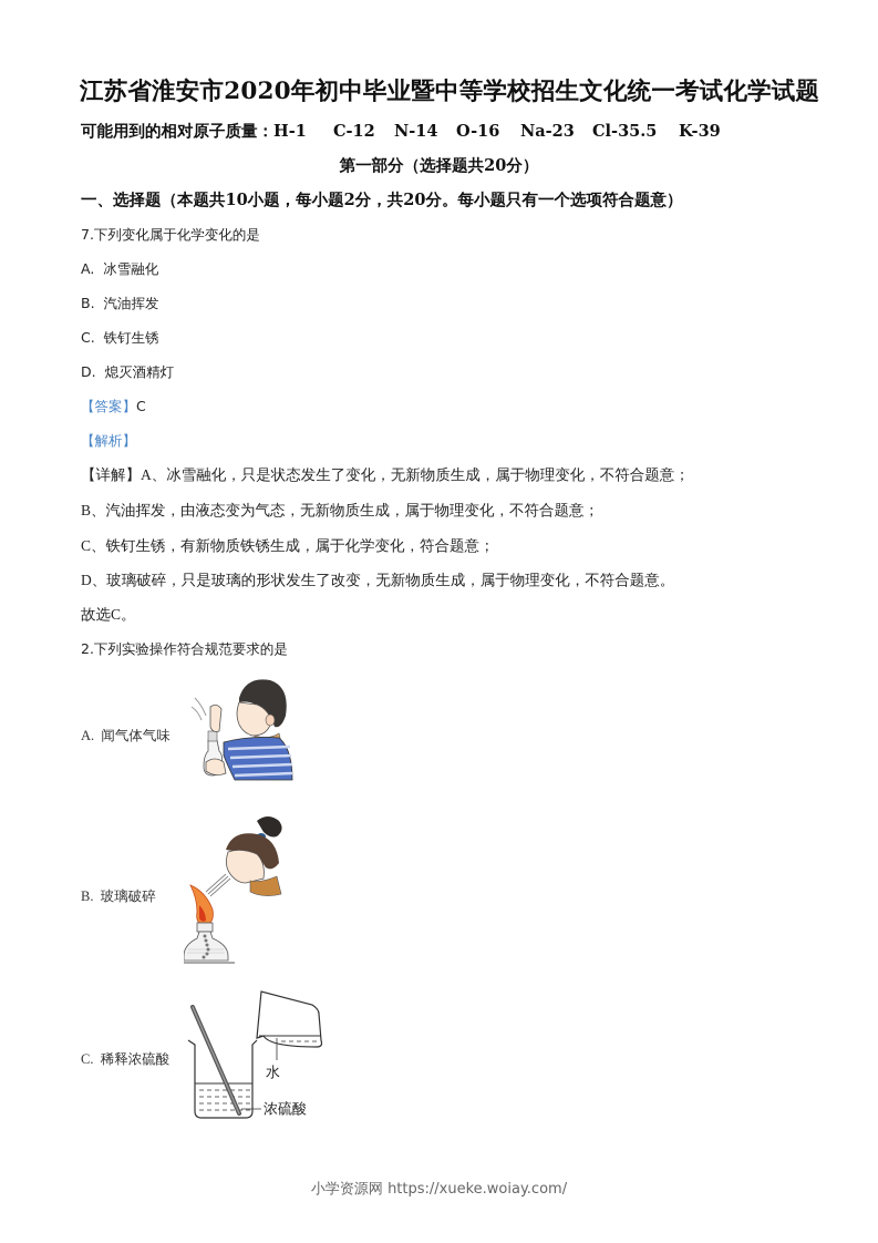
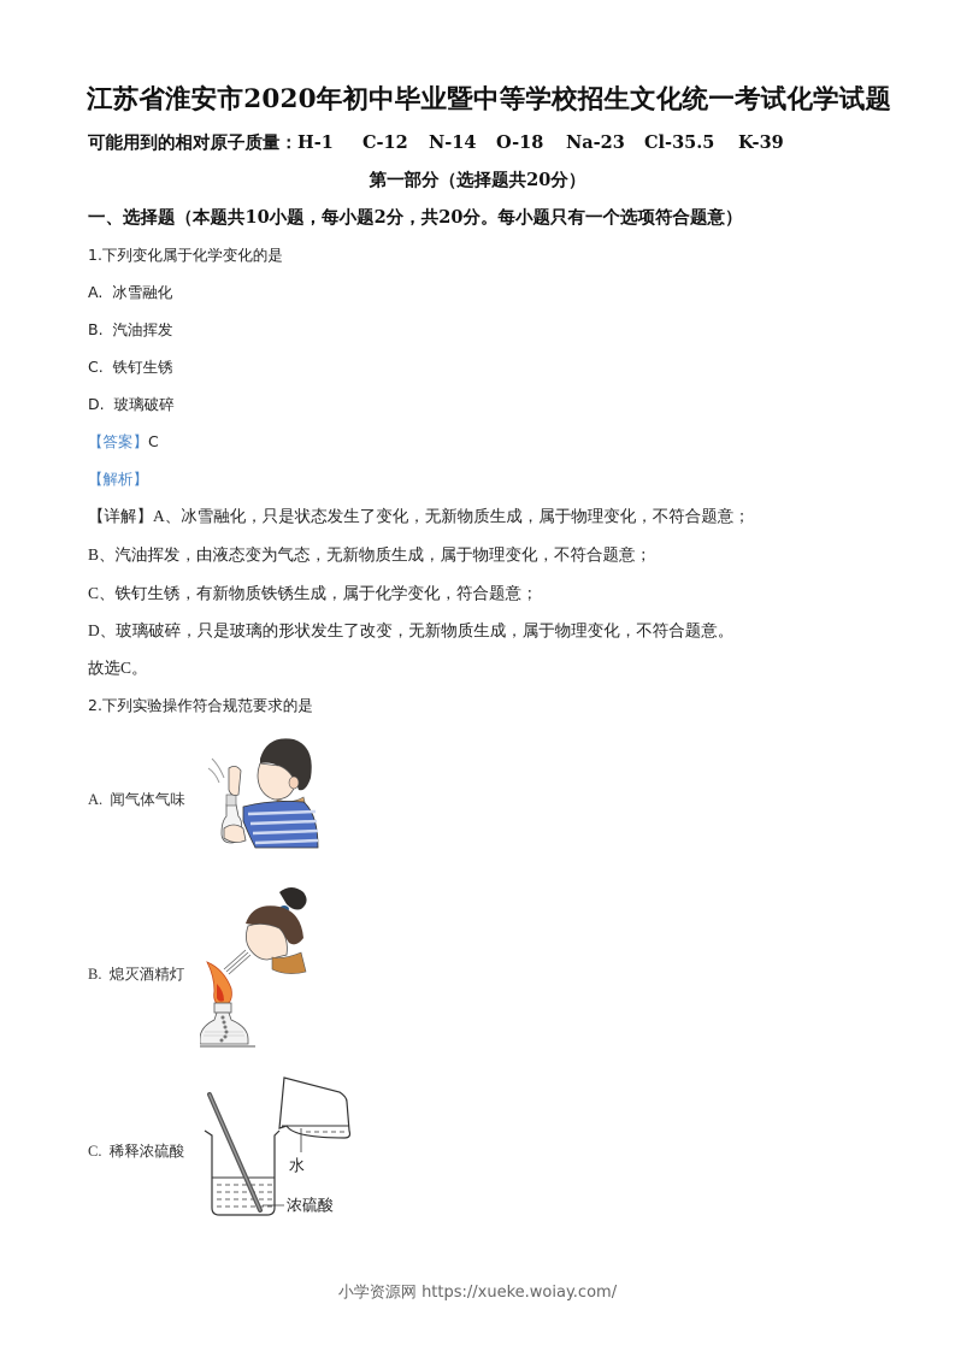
  江苏省淮安市2020年初中毕业暨中等学校招生文化统一考试化学试题
- 可能用到的相对原子质量：H-1 C-12 N-14 O-16 Na-23 Cl-35.5 K-39
+ 可能用到的相对原子质量：H-1 C-12 N-14 O-18 Na-23 Cl-35.5 K-39
  第一部分（选择题共20分）
  一、选择题（本题共10小题，每小题2分，共20分。每小题只有一个选项符合题意）
- 7.下列变化属于化学变化的是
+ 1.下列变化属于化学变化的是
  A. 冰雪融化
  B. 汽油挥发
  C. 铁钉生锈
- D. 熄灭酒精灯
+ D. 玻璃破碎
  【答案】C
  【解析】
  【详解】A、冰雪融化，只是状态发生了变化，无新物质生成，属于物理变化，不符合题意；
  B、汽油挥发，由液态变为气态，无新物质生成，属于物理变化，不符合题意；
  C、铁钉生锈，有新物质铁锈生成，属于化学变化，符合题意；
  D、玻璃破碎，只是玻璃的形状发生了改变，无新物质生成，属于物理变化，不符合题意。
  故选C。
  2.下列实验操作符合规范要求的是
  A. 闻气体气味
- B. 玻璃破碎
+ B. 熄灭酒精灯
  C. 稀释浓硫酸
  水
  浓硫酸
  小学资源网 https://xueke.woiay.com/
